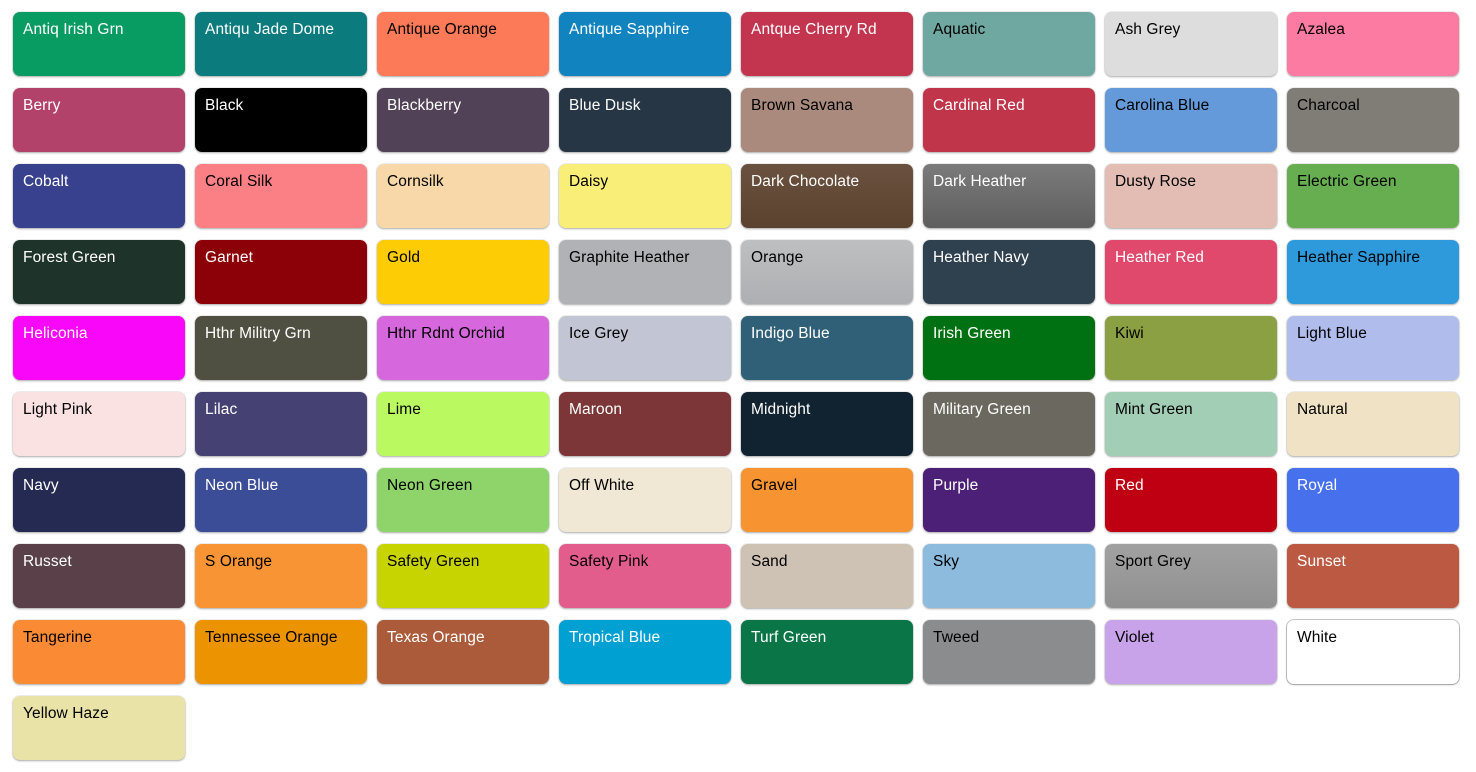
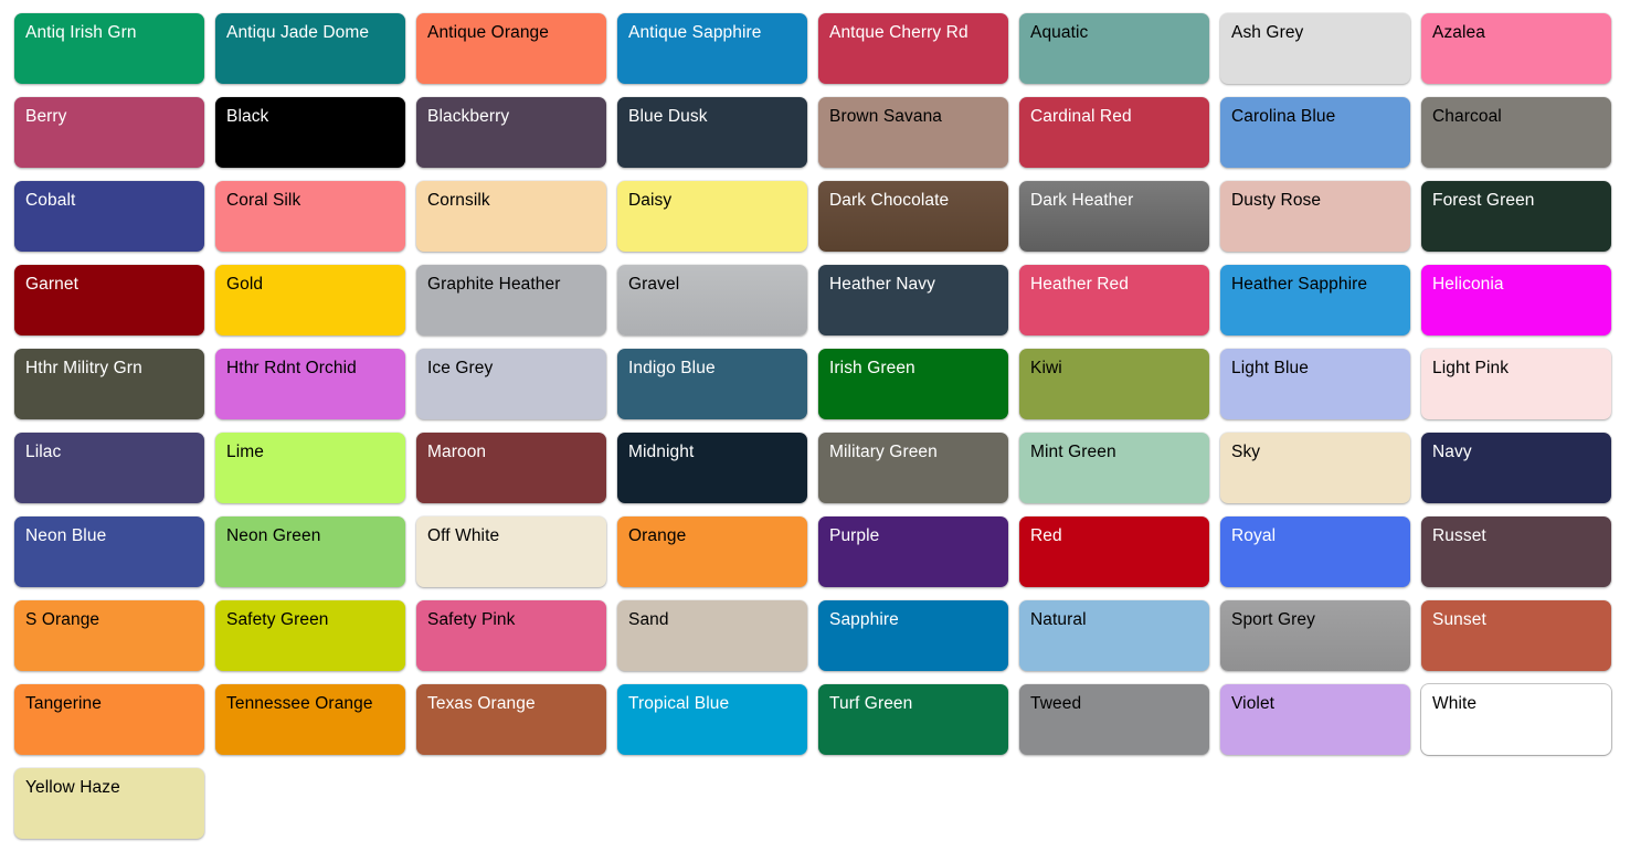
  Antiq Irish Grn
  Antiqu Jade Dome
  Antique Orange
  Antique Sapphire
  Antque Cherry Rd
  Aquatic
  Ash Grey
  Azalea
  Berry
  Black
  Blackberry
  Blue Dusk
  Brown Savana
  Cardinal Red
  Carolina Blue
  Charcoal
  Cobalt
  Coral Silk
  Cornsilk
  Daisy
  Dark Chocolate
  Dark Heather
  Dusty Rose
- Electric Green
  Forest Green
  Garnet
  Gold
  Graphite Heather
- Orange
+ Gravel
  Heather Navy
  Heather Red
  Heather Sapphire
  Heliconia
  Hthr Militry Grn
  Hthr Rdnt Orchid
  Ice Grey
  Indigo Blue
  Irish Green
  Kiwi
  Light Blue
  Light Pink
  Lilac
  Lime
  Maroon
  Midnight
  Military Green
  Mint Green
- Natural
+ Sky
  Navy
  Neon Blue
  Neon Green
  Off White
- Gravel
+ Orange
  Purple
  Red
  Royal
  Russet
  S Orange
  Safety Green
  Safety Pink
  Sand
+ Sapphire
- Sky
+ Natural
  Sport Grey
  Sunset
  Tangerine
  Tennessee Orange
  Texas Orange
  Tropical Blue
  Turf Green
  Tweed
  Violet
  White
  Yellow Haze
